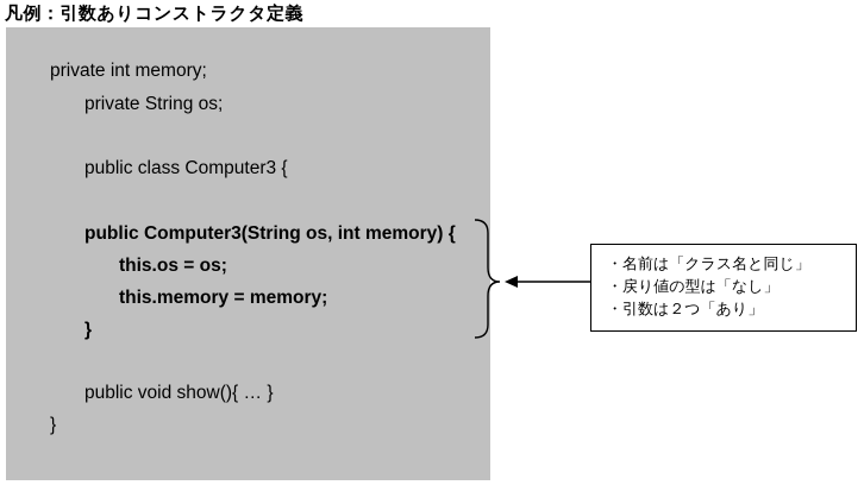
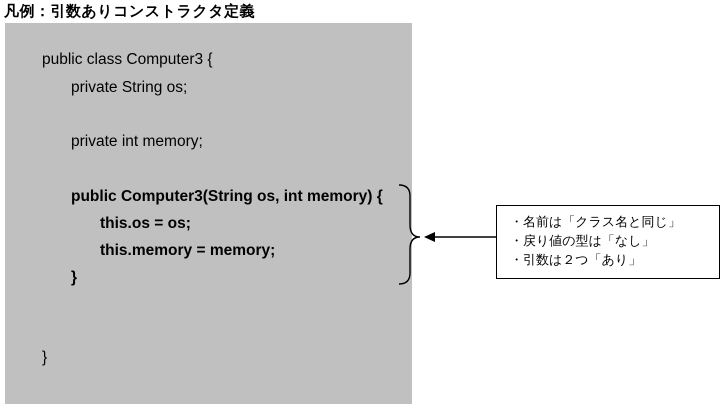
  凡例：引数ありコンストラクタ定義
- private int memory;
+ public class Computer3 {
  private String os;
- public class Computer3 {
+ private int memory;
  public Computer3(String os, int memory) {
  this.os = os;
  this.memory = memory;
  }
- public void show(){ … }
  }
  ・名前は「クラス名と同じ」
  ・戻り値の型は「なし」
  ・引数は２つ「あり」
